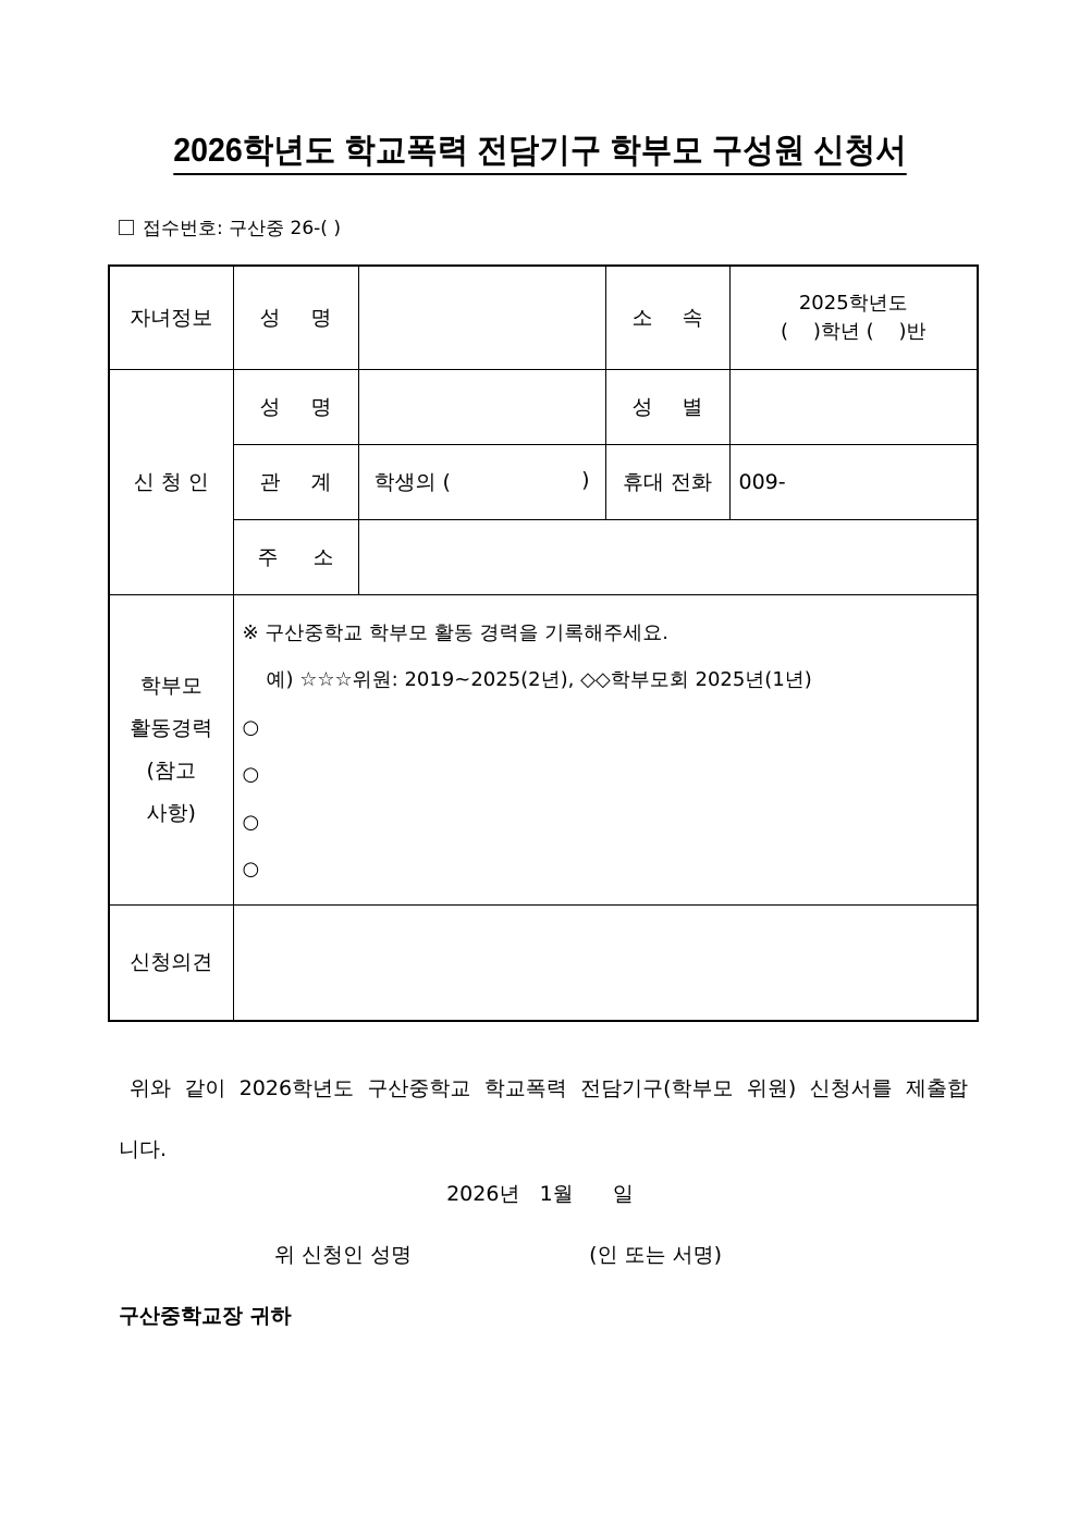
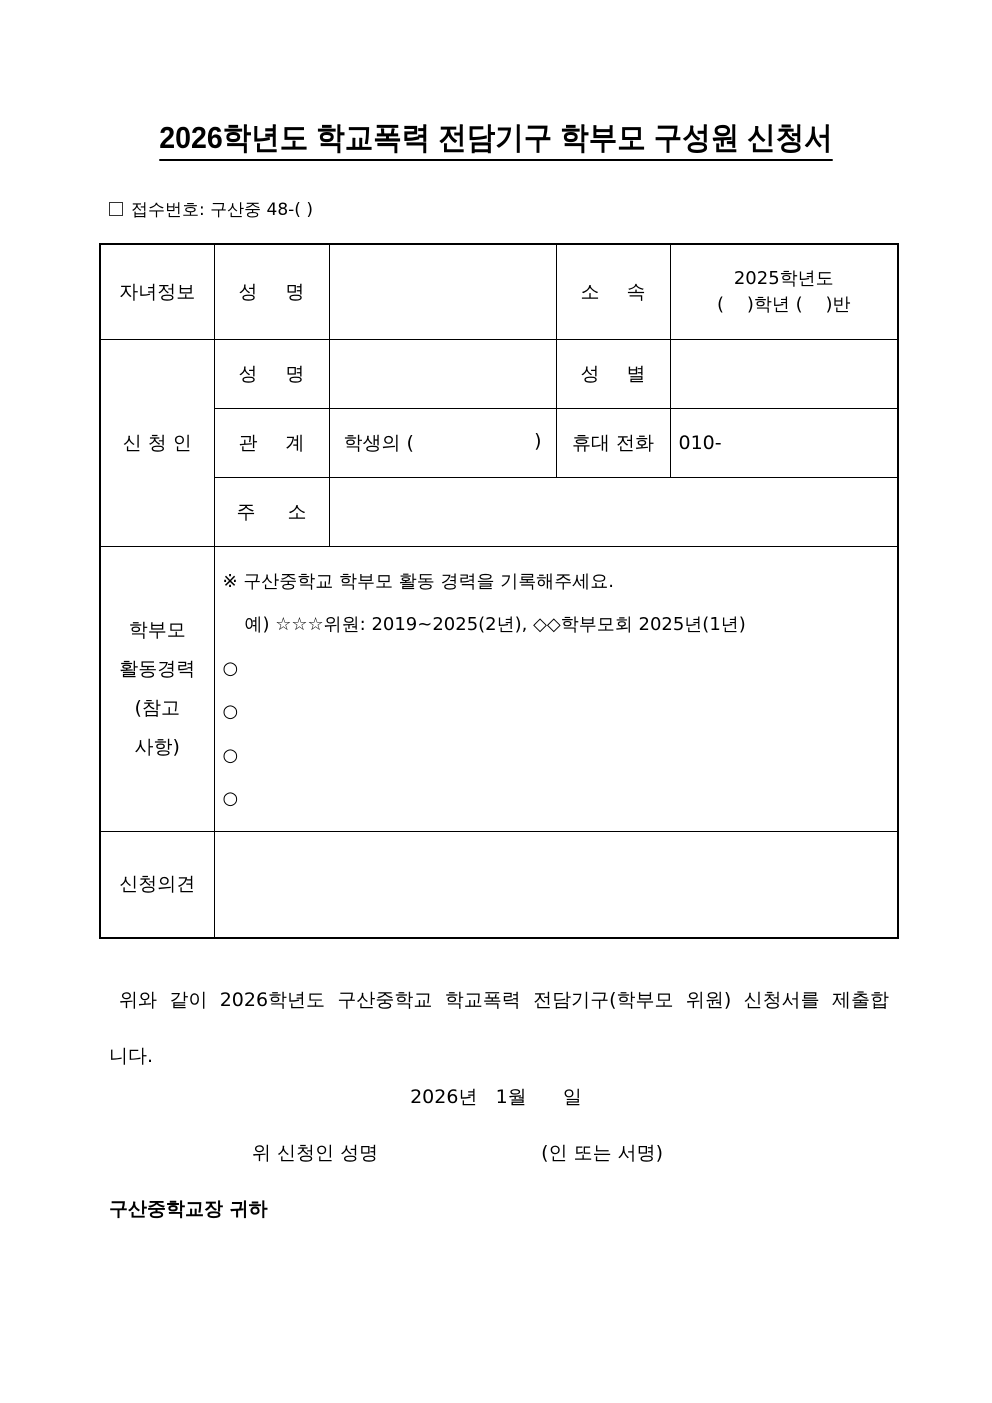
  2026학년도 학교폭력 전담기구 학부모 구성원 신청서
- 접수번호: 구산중 26-( )
+ 접수번호: 구산중 48-( )
  자녀정보	성 명		소 속	2025학년도 ( )학년 ( )반
  신 청 인	성 명		성 별
- 관 계	학생의 ( )	휴대 전화	009-
+ 관 계	학생의 ( )	휴대 전화	010-
  주 소
  학부모 활동경력 (참고 사항)	※ 구산중학교 학부모 활동 경력을 기록해주세요. 예) ☆☆☆위원: 2019~2025(2년), ◇◇학부모회 2025년(1년) ○ ○ ○ ○
  신청의견
  위와 같이 2026학년도 구산중학교 학교폭력 전담기구(학부모 위원) 신청서를 제출합니다.
  2026년 1월 일
  위 신청인 성명 (인 또는 서명)
  구산중학교장 귀하
